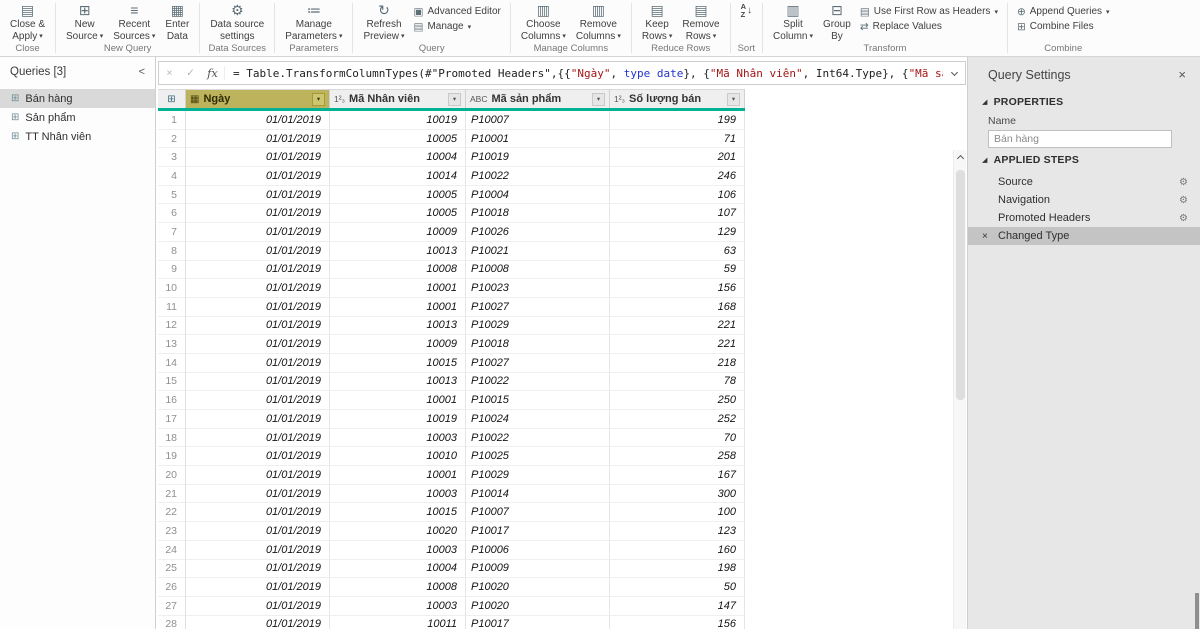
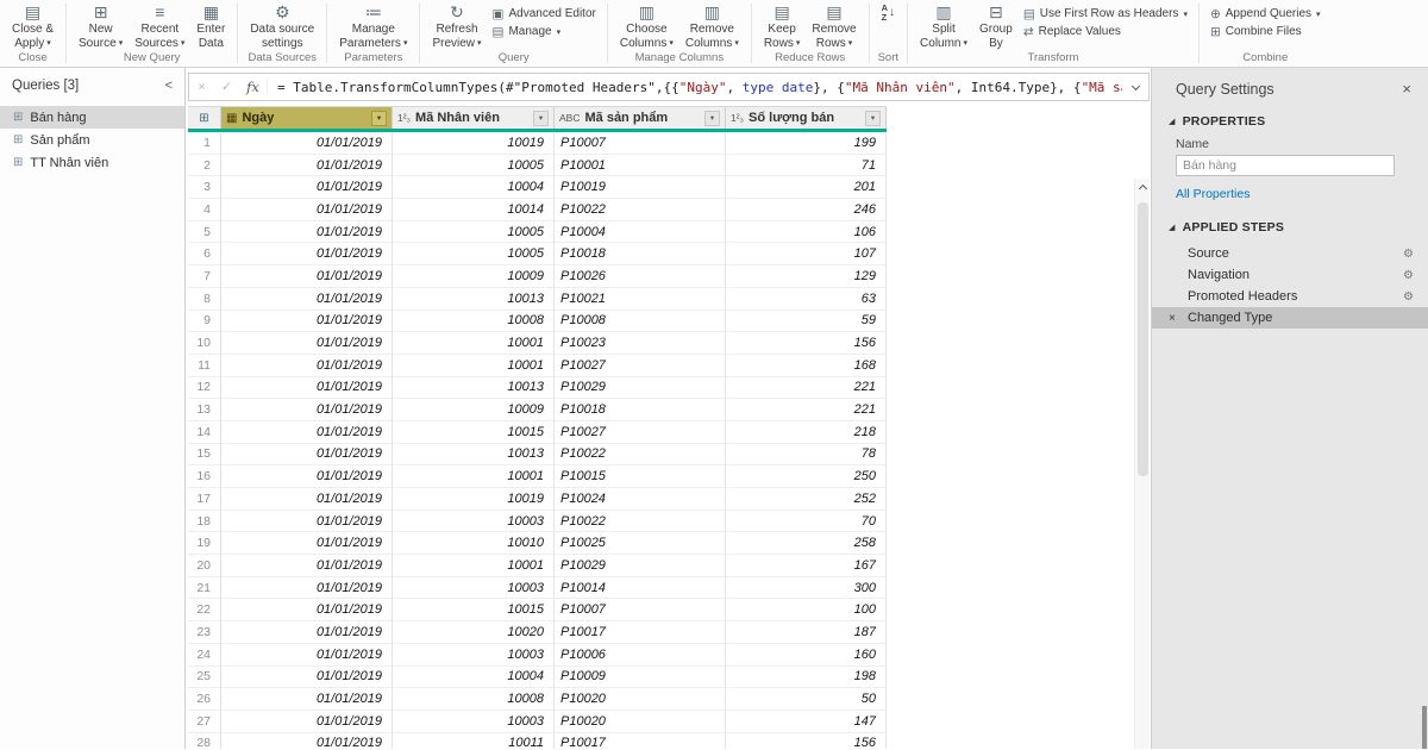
  ▤
  Close &
  Apply
  Close
  ⊞
  New
  Source
  ≡
  Recent
  Sources
  ▦
  Enter
  Data
  New Query
  ⚙
  Data source
  settings
  Data Sources
  ≔
  Manage
  Parameters
  Parameters
  ↻
  Refresh
  Preview
  ▣
  Advanced Editor
  ▤
  Manage
  Query
  ▥
  Choose
  Columns
  ▥
  Remove
  Columns
  Manage Columns
  ▤
  Keep
  Rows
  ▤
  Remove
  Rows
  Reduce Rows
  A
  Z
  ↓
  Sort
  ▥
  Split
  Column
  ⊟
  Group
  By
  ▤
  Use First Row as Headers
  ⇄
  Replace Values
  Transform
  ⊕
  Append Queries
  ⊞
  Combine Files
  Combine
  Queries [3]
  <
  ⊞
  Bán hàng
  ⊞
  Sản phẩm
  ⊞
  TT Nhân viên
  ×
  ✓
  fx
  = Table.TransformColumnTypes(#"Promoted Headers",{{"Ngày", type date}, {"Mã Nhân viên", Int64.Type}, {"Mã s
  ⊞
  ▦
  Ngày
  1²₃
  Mã Nhân viên
  ABC
  Mã sản phẩm
  1²₃
  Số lượng bán
  1
  01/01/2019
  10019
  P10007
  199
  2
  01/01/2019
  10005
  P10001
  71
  3
  01/01/2019
  10004
  P10019
  201
  4
  01/01/2019
  10014
  P10022
  246
  5
  01/01/2019
  10005
  P10004
  106
  6
  01/01/2019
  10005
  P10018
  107
  7
  01/01/2019
  10009
  P10026
  129
  8
  01/01/2019
  10013
  P10021
  63
  9
  01/01/2019
  10008
  P10008
  59
  10
  01/01/2019
  10001
  P10023
  156
  11
  01/01/2019
  10001
  P10027
  168
  12
  01/01/2019
  10013
  P10029
  221
  13
  01/01/2019
  10009
  P10018
  221
  14
  01/01/2019
  10015
  P10027
  218
  15
  01/01/2019
  10013
  P10022
  78
  16
  01/01/2019
  10001
  P10015
  250
  17
  01/01/2019
  10019
  P10024
  252
  18
  01/01/2019
  10003
  P10022
  70
  19
  01/01/2019
  10010
  P10025
  258
  20
  01/01/2019
  10001
  P10029
  167
  21
  01/01/2019
  10003
  P10014
  300
  22
  01/01/2019
  10015
  P10007
  100
  23
  01/01/2019
  10020
  P10017
- 123
+ 187
  24
  01/01/2019
  10003
  P10006
  160
  25
  01/01/2019
  10004
  P10009
  198
  26
  01/01/2019
  10008
  P10020
  50
  27
  01/01/2019
  10003
  P10020
  147
  28
  01/01/2019
  10011
  P10017
  156
  Query Settings
  ×
  PROPERTIES
  Name
  Bán hàng
+ All Properties
  APPLIED STEPS
  Source
  ⚙
  Navigation
  ⚙
  Promoted Headers
  ⚙
  ×
  Changed Type
